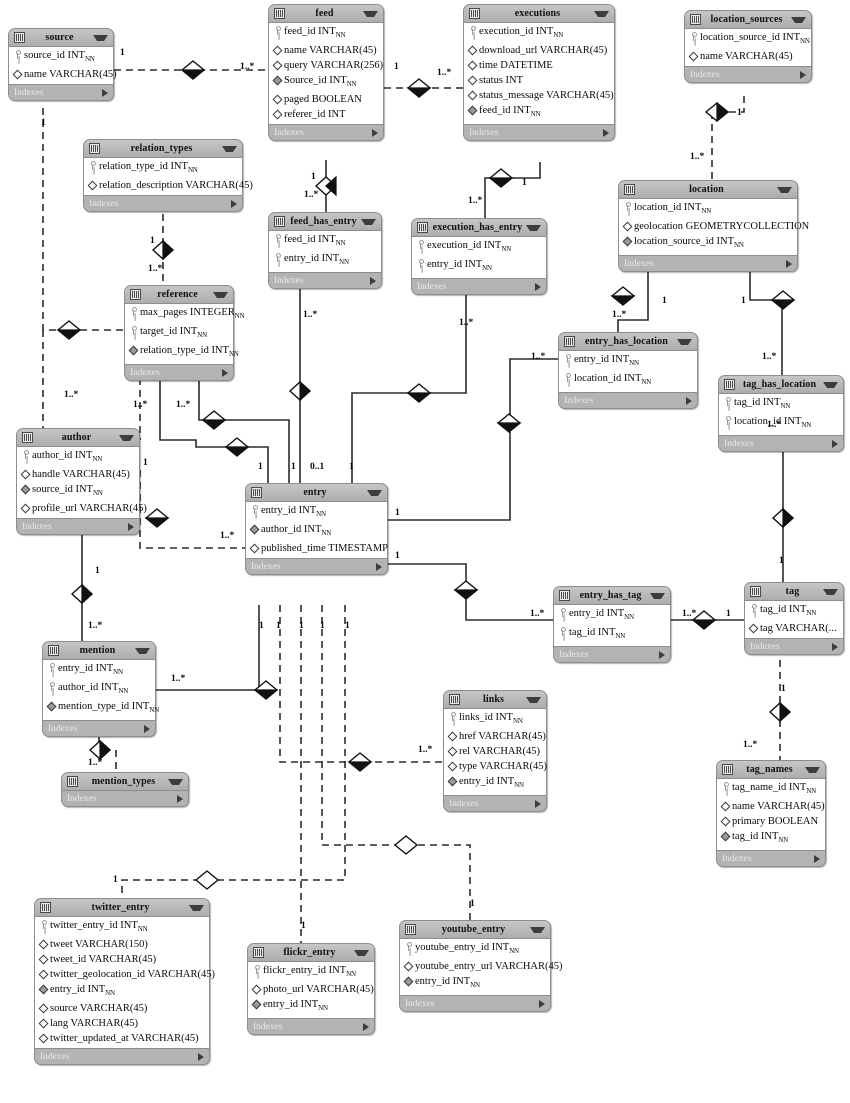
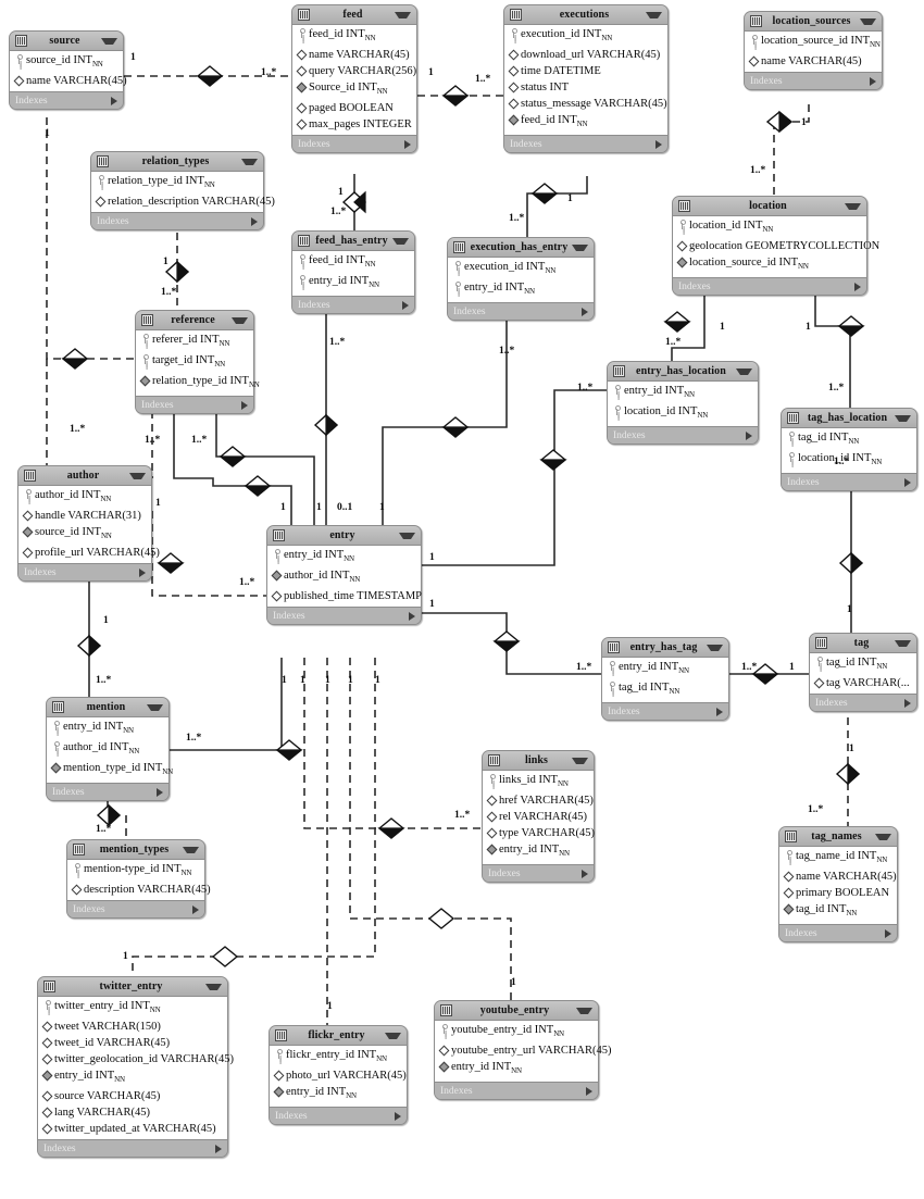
  source
  source_id INTNN
  name VARCHAR(45)
  Indexes
  feed
  feed_id INTNN
  name VARCHAR(45)
  query VARCHAR(256)
  Source_id INTNN
  paged BOOLEAN
- referer_id INT
+ max_pages INTEGER
  Indexes
  executions
  execution_id INTNN
  download_url VARCHAR(45)
  time DATETIME
  status INT
  status_message VARCHAR(45)
  feed_id INTNN
  Indexes
  location_sources
  location_source_id INTNN
  name VARCHAR(45)
  Indexes
  relation_types
  relation_type_id INTNN
  relation_description VARCHAR(45)
  Indexes
  location
  location_id INTNN
  geolocation GEOMETRYCOLLECTION
  location_source_id INTNN
  Indexes
  feed_has_entry
  feed_id INTNN
  entry_id INTNN
  Indexes
  execution_has_entry
  execution_id INTNN
  entry_id INTNN
  Indexes
  reference
- max_pages INTEGERNN
+ referer_id INTNN
  target_id INTNN
  relation_type_id INTNN
  Indexes
  entry_has_location
  entry_id INTNN
  location_id INTNN
  Indexes
  tag_has_location
  tag_id INTNN
  location_id INTNN
  Indexes
  author
  author_id INTNN
- handle VARCHAR(45)
+ handle VARCHAR(31)
  source_id INTNN
  profile_url VARCHAR(45)
  Indexes
  entry
  entry_id INTNN
  author_id INTNN
  published_time TIMESTAMP
  Indexes
  entry_has_tag
  entry_id INTNN
  tag_id INTNN
  Indexes
  tag
  tag_id INTNN
  tag VARCHAR(...
  Indexes
  mention
  entry_id INTNN
  author_id INTNN
  mention_type_id INTNN
  Indexes
  links
  links_id INTNN
  href VARCHAR(45)
  rel VARCHAR(45)
  type VARCHAR(45)
  entry_id INTNN
  Indexes
  tag_names
  tag_name_id INTNN
  name VARCHAR(45)
  primary BOOLEAN
  tag_id INTNN
  Indexes
  mention_types
+ mention-type_id INTNN
+ description VARCHAR(45)
  Indexes
  twitter_entry
  twitter_entry_id INTNN
  tweet VARCHAR(150)
  tweet_id VARCHAR(45)
  twitter_geolocation_id VARCHAR(45)
  entry_id INTNN
  source VARCHAR(45)
  lang VARCHAR(45)
  twitter_updated_at VARCHAR(45)
  Indexes
  youtube_entry
  youtube_entry_id INTNN
  youtube_entry_url VARCHAR(45)
  entry_id INTNN
  Indexes
  flickr_entry
  flickr_entry_id INTNN
  photo_url VARCHAR(45)
  entry_id INTNN
  Indexes
  1
  1..*
  1
  1..*
  1
  1
  1..*
  1
  1..*
  1
  1..*
  1
  1..*
  1..*
  1..*
  1..*
  1..*
  1..*
  1..*
  1
  1
  1..*
  1..*
  1..*
  1
  1
  0..1
  1
  1
  1..*
  1
  1
  1..*
  1..*
  1
  1
  1
  1..*
  1
  1
  1
  1
  1
  1..*
  1..*
  1..*
  1
  1..*
  1
  1
  1
